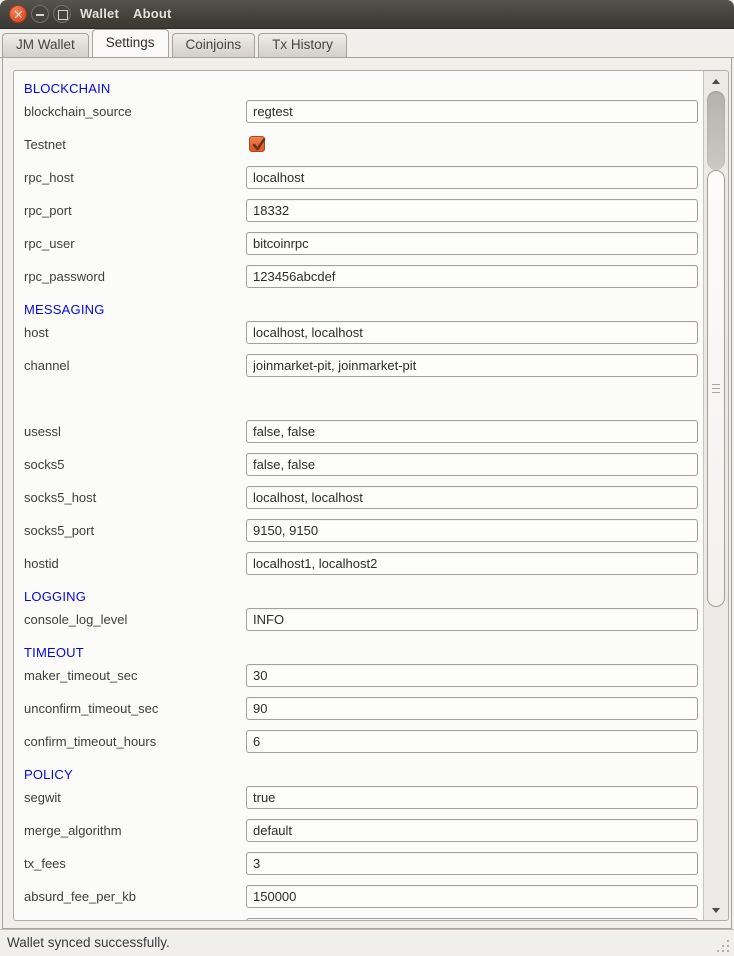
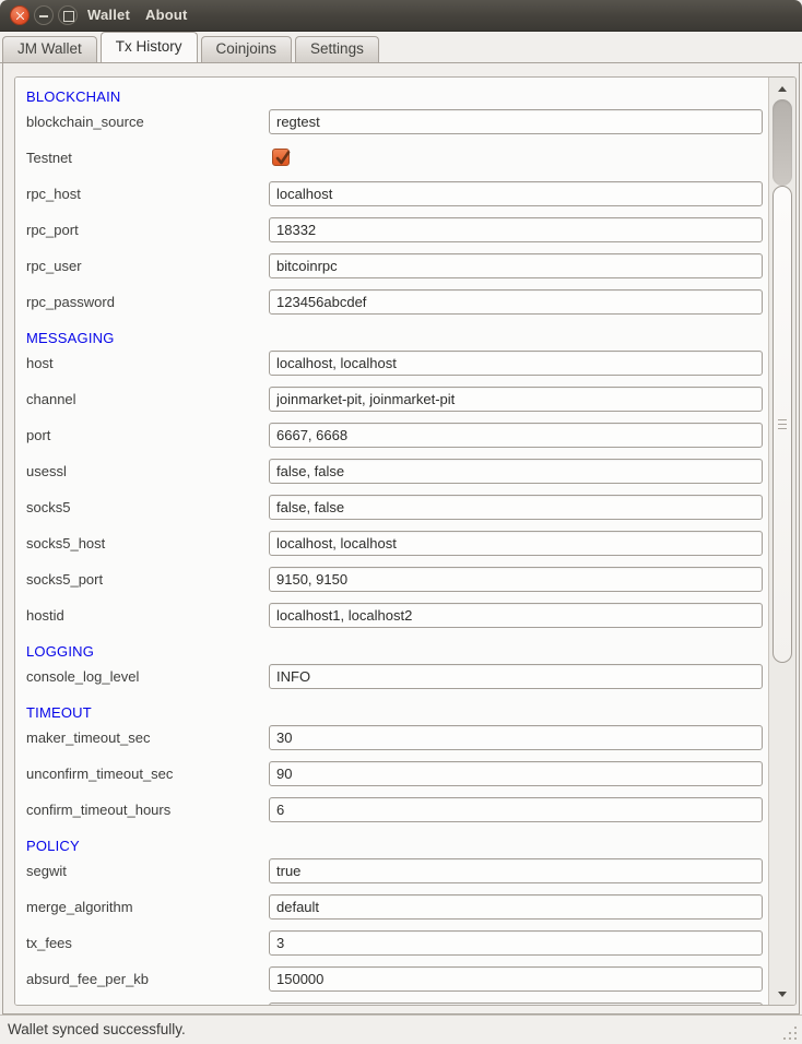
  Wallet
  About
  JM Wallet
- Settings
+ Tx History
  Coinjoins
- Tx History
+ Settings
  BLOCKCHAIN
  blockchain_source
  regtest
  Testnet
  rpc_host
  localhost
  rpc_port
  18332
  rpc_user
  bitcoinrpc
  rpc_password
  123456abcdef
  MESSAGING
  host
  localhost, localhost
  channel
  joinmarket-pit, joinmarket-pit
+ port
+ 6667, 6668
  usessl
  false, false
  socks5
  false, false
  socks5_host
  localhost, localhost
  socks5_port
  9150, 9150
  hostid
  localhost1, localhost2
  LOGGING
  console_log_level
  INFO
  TIMEOUT
  maker_timeout_sec
  30
  unconfirm_timeout_sec
  90
  confirm_timeout_hours
  6
  POLICY
  segwit
  true
  merge_algorithm
  default
  tx_fees
  3
  absurd_fee_per_kb
  150000
  Wallet synced successfully.
